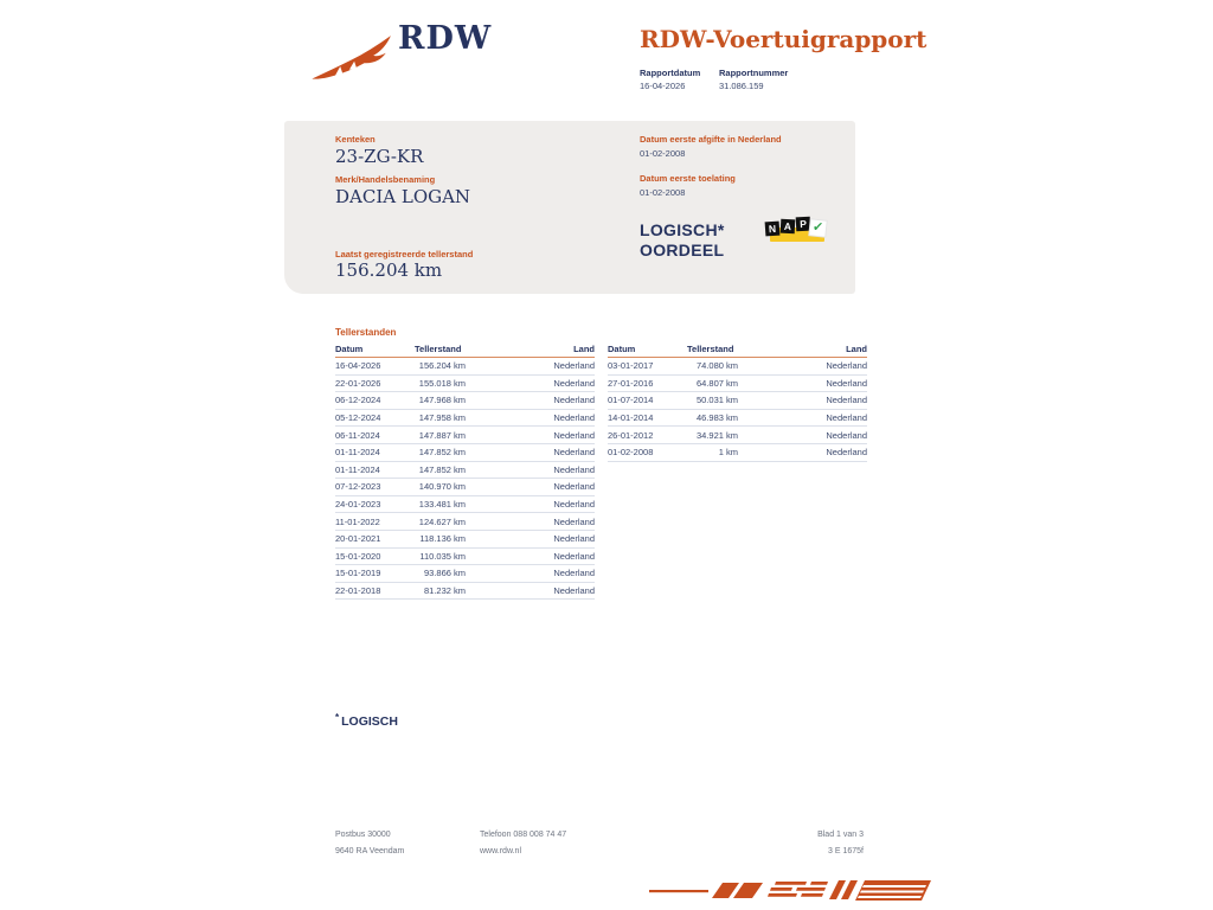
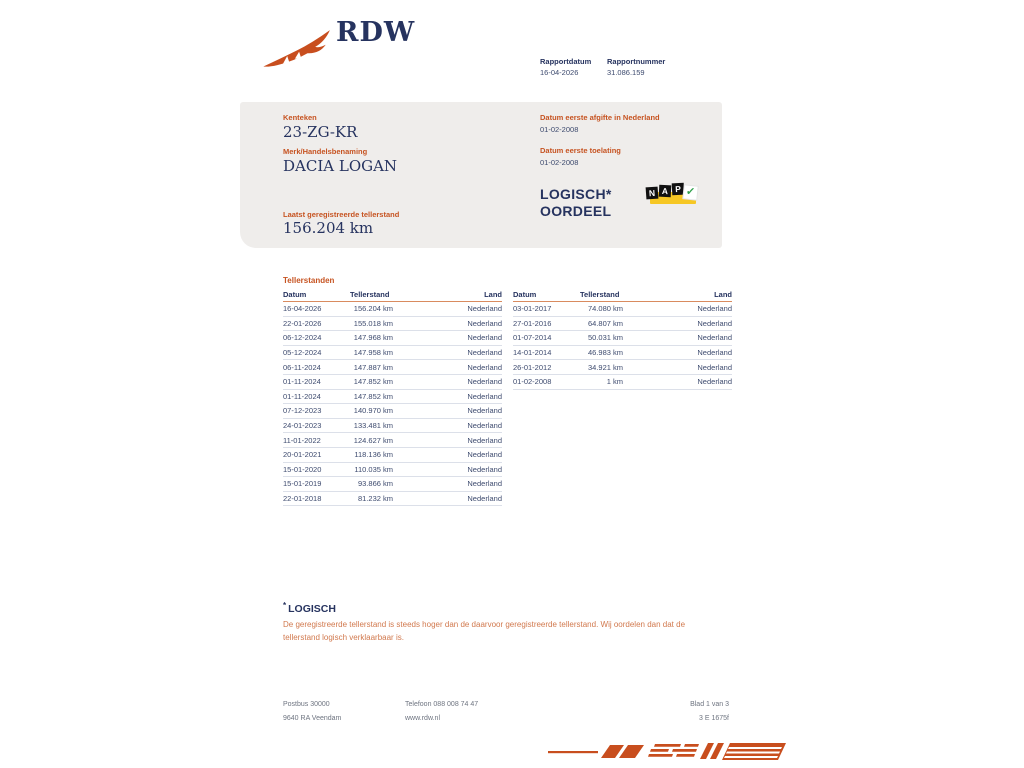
  RDW
- RDW-Voertuigrapport
  Rapportdatum
  16-04-2026
  Rapportnummer
  31.086.159
  Kenteken
  23-ZG-KR
  Merk/Handelsbenaming
  DACIA LOGAN
  Laatst geregistreerde tellerstand
  156.204 km
  Datum eerste afgifte in Nederland
  01-02-2008
  Datum eerste toelating
  01-02-2008
  LOGISCH*
  OORDEEL
  Tellerstanden
  Datum
  Tellerstand
  Land
  16-04-2026
  156.204 km
  Nederland
  22-01-2026
  155.018 km
  Nederland
  06-12-2024
  147.968 km
  Nederland
  05-12-2024
  147.958 km
  Nederland
  06-11-2024
  147.887 km
  Nederland
  01-11-2024
  147.852 km
  Nederland
  01-11-2024
  147.852 km
  Nederland
  07-12-2023
  140.970 km
  Nederland
  24-01-2023
  133.481 km
  Nederland
  11-01-2022
  124.627 km
  Nederland
  20-01-2021
  118.136 km
  Nederland
  15-01-2020
  110.035 km
  Nederland
  15-01-2019
  93.866 km
  Nederland
  22-01-2018
  81.232 km
  Nederland
  Datum
  Tellerstand
  Land
  03-01-2017
  74.080 km
  Nederland
  27-01-2016
  64.807 km
  Nederland
  01-07-2014
  50.031 km
  Nederland
  14-01-2014
  46.983 km
  Nederland
  26-01-2012
  34.921 km
  Nederland
  01-02-2008
  1 km
  Nederland
  * LOGISCH
+ De geregistreerde tellerstand is steeds hoger dan de daarvoor geregistreerde tellerstand. Wij oordelen dan dat de tellerstand logisch verklaarbaar is.
